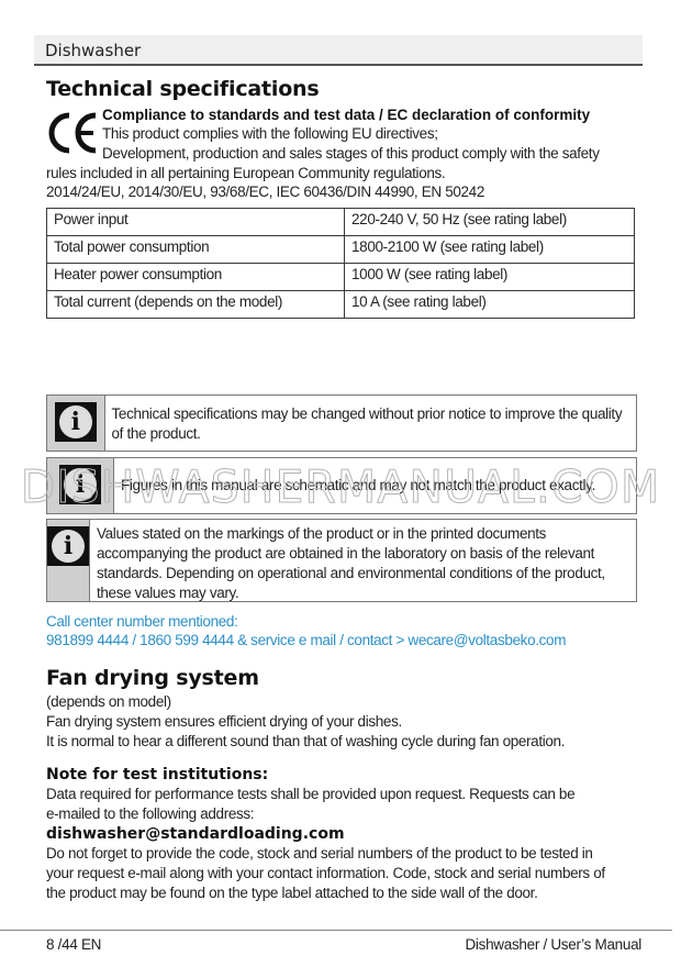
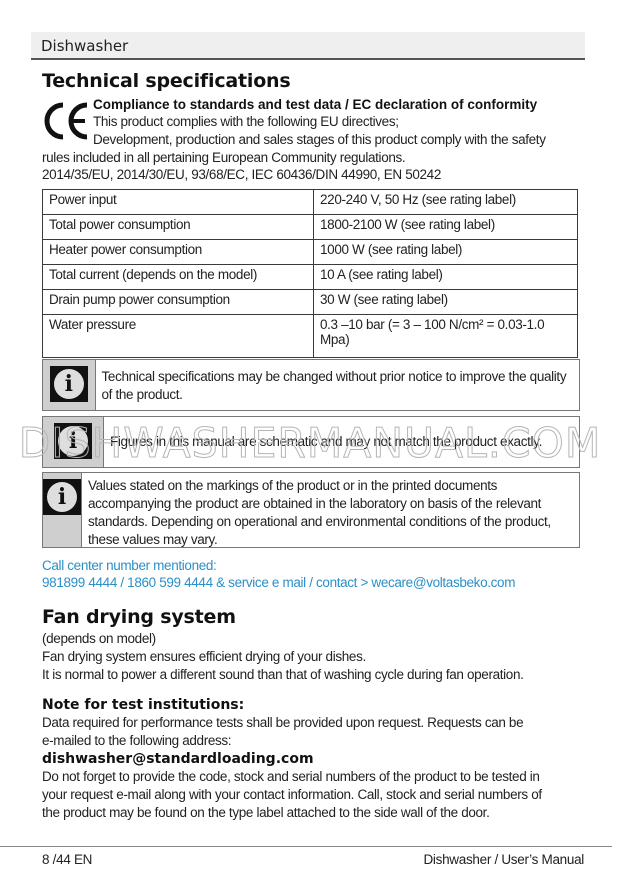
  Dishwasher
  Technical specifications
  Compliance to standards and test data / EC declaration of conformity
  This product complies with the following EU directives;
  Development, production and sales stages of this product comply with the safety
  rules included in all pertaining European Community regulations.
- 2014/24/EU, 2014/30/EU, 93/68/EC, IEC 60436/DIN 44990, EN 50242
+ 2014/35/EU, 2014/30/EU, 93/68/EC, IEC 60436/DIN 44990, EN 50242
  Power input	220-240 V, 50 Hz (see rating label)
  Total power consumption	1800-2100 W (see rating label)
  Heater power consumption	1000 W (see rating label)
  Total current (depends on the model)	10 A (see rating label)
+ Drain pump power consumption	30 W (see rating label)
+ Water pressure	0.3 –10 bar (= 3 – 100 N/cm² = 0.03-1.0 Mpa)
  i
  Technical specifications may be changed without prior notice to improve the quality of the product.
  i
  Figures in this manual are schematic and may not match the product exactly.
  DISHWASHERMANUAL.COM
  i
  Values stated on the markings of the product or in the printed documents accompanying the product are obtained in the laboratory on basis of the relevant standards. Depending on operational and environmental conditions of the product, these values may vary.
  Call center number mentioned:
  981899 4444 / 1860 599 4444 & service e mail / contact > wecare@voltasbeko.com
  Fan drying system
  (depends on model)
  Fan drying system ensures efficient drying of your dishes.
- It is normal to hear a different sound than that of washing cycle during fan operation.
+ It is normal to power a different sound than that of washing cycle during fan operation.
  Note for test institutions:
  Data required for performance tests shall be provided upon request. Requests can be
  e-mailed to the following address:
  dishwasher@standardloading.com
  Do not forget to provide the code, stock and serial numbers of the product to be tested in
- your request e-mail along with your contact information. Code, stock and serial numbers of
+ your request e-mail along with your contact information. Call, stock and serial numbers of
  the product may be found on the type label attached to the side wall of the door.
  8 /44 EN
  Dishwasher / User’s Manual
